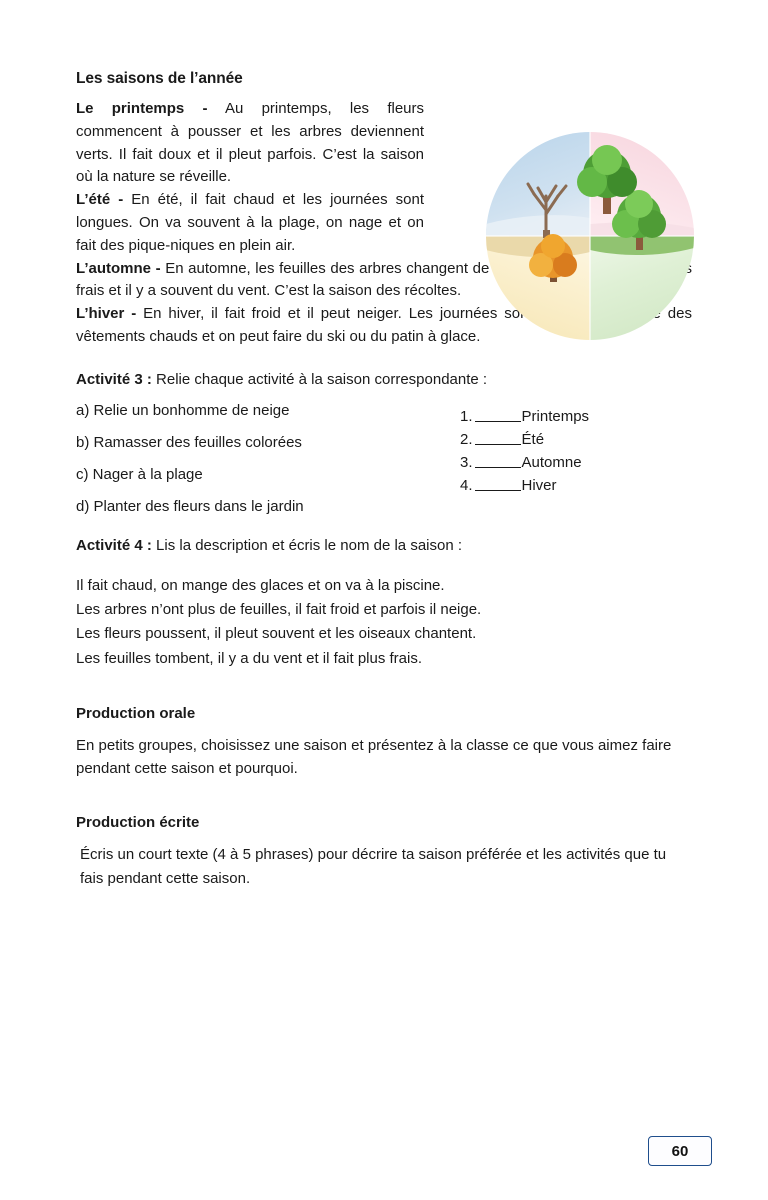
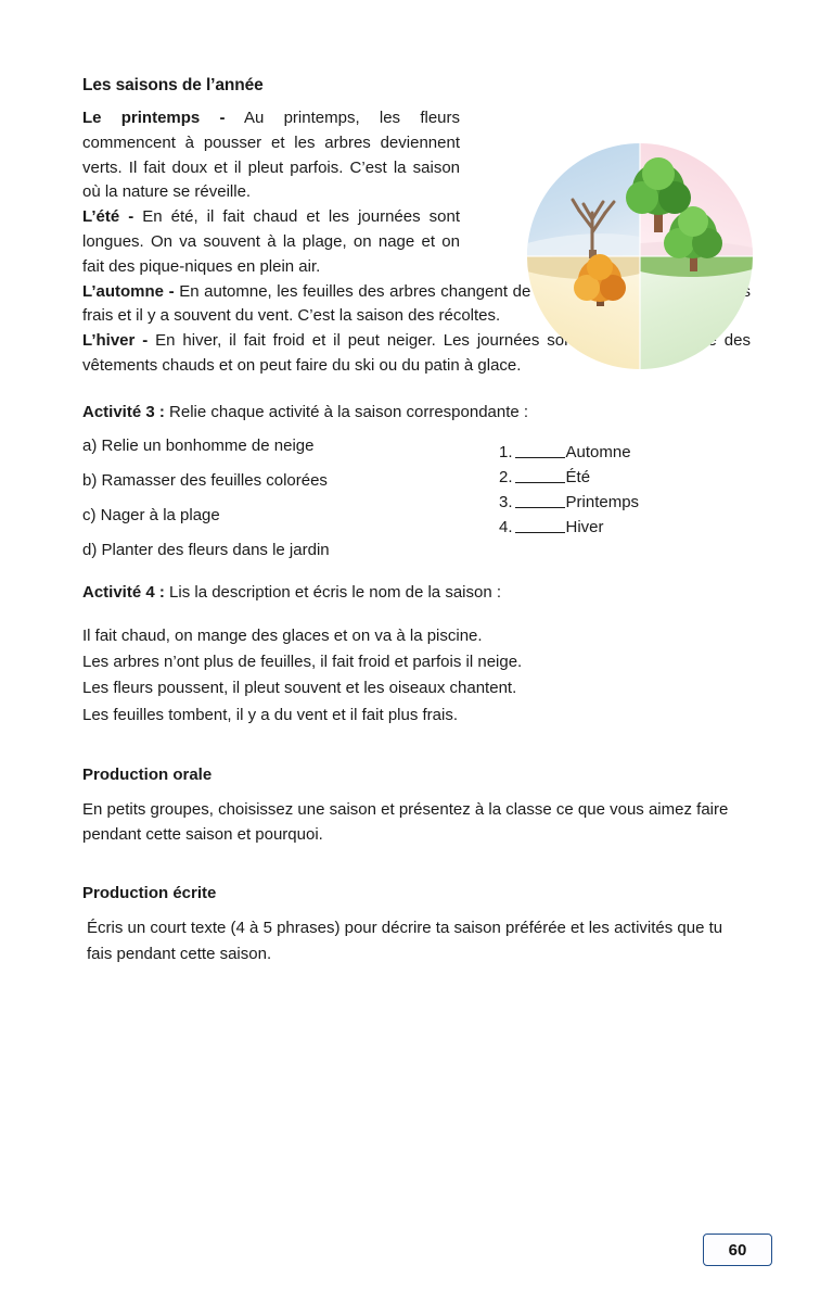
  Les saisons de l’année
  Le printemps - Au printemps, les fleurs commencent à pousser et les arbres deviennent verts. Il fait doux et il pleut parfois. C’est la saison où la nature se réveille.
  L’été - En été, il fait chaud et les journées sont longues. On va souvent à la plage, on nage et on fait des pique-niques en plein air.
  L’automne - En automne, les feuilles des arbres changent d frais et il y a souvent du vent. C’est la saison des récoltes.
  L’hiver - En hiver, il fait froid et il peut neiger. Les journé vêtements chauds et on peut faire du ski ou du patin à glace.
  Activité 3 : Relie chaque activité à la saison correspondante :
  a) Relie un bonhomme de neige
  b) Ramasser des feuilles colorées
  c) Nager à la plage
  d) Planter des fleurs dans le jardin
- 1. Printemps
+ 1. Automne
  2. Été
- 3. Automne
+ 3. Printemps
  4. Hiver
  Activité 4 : Lis la description et écris le nom de la saison :
  Il fait chaud, on mange des glaces et on va à la piscine.
  Les arbres n’ont plus de feuilles, il fait froid et parfois il neige.
  Les fleurs poussent, il pleut souvent et les oiseaux chantent.
  Les feuilles tombent, il y a du vent et il fait plus frais.
  Production orale
  En petits groupes, choisissez une saison et présentez à la classe ce que vous aimez faire pendant cette saison et pourquoi.
  Production écrite
  Écris un court texte (4 à 5 phrases) pour décrire ta saison préférée et les activités que tu fais pendant cette saison.
  60
